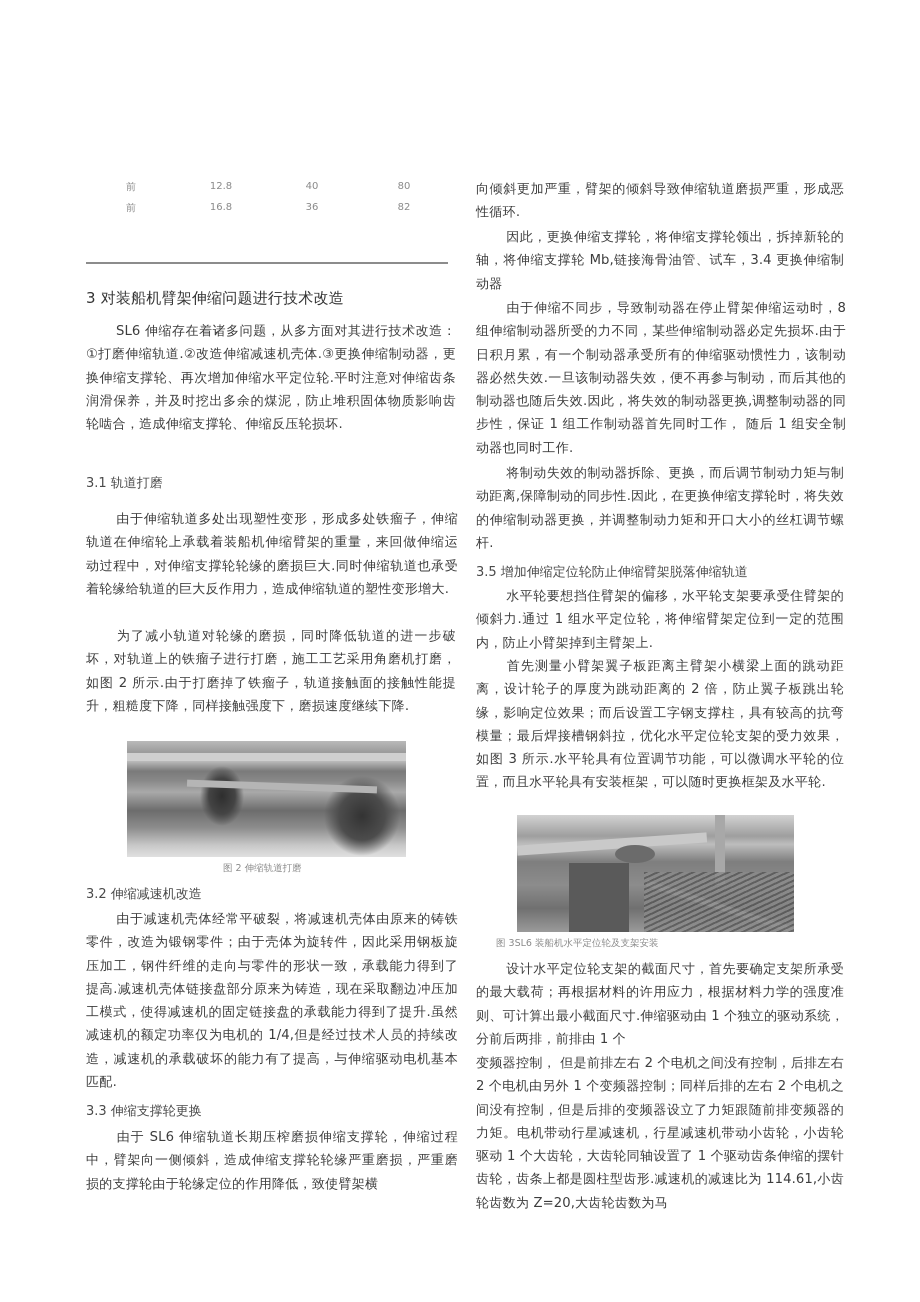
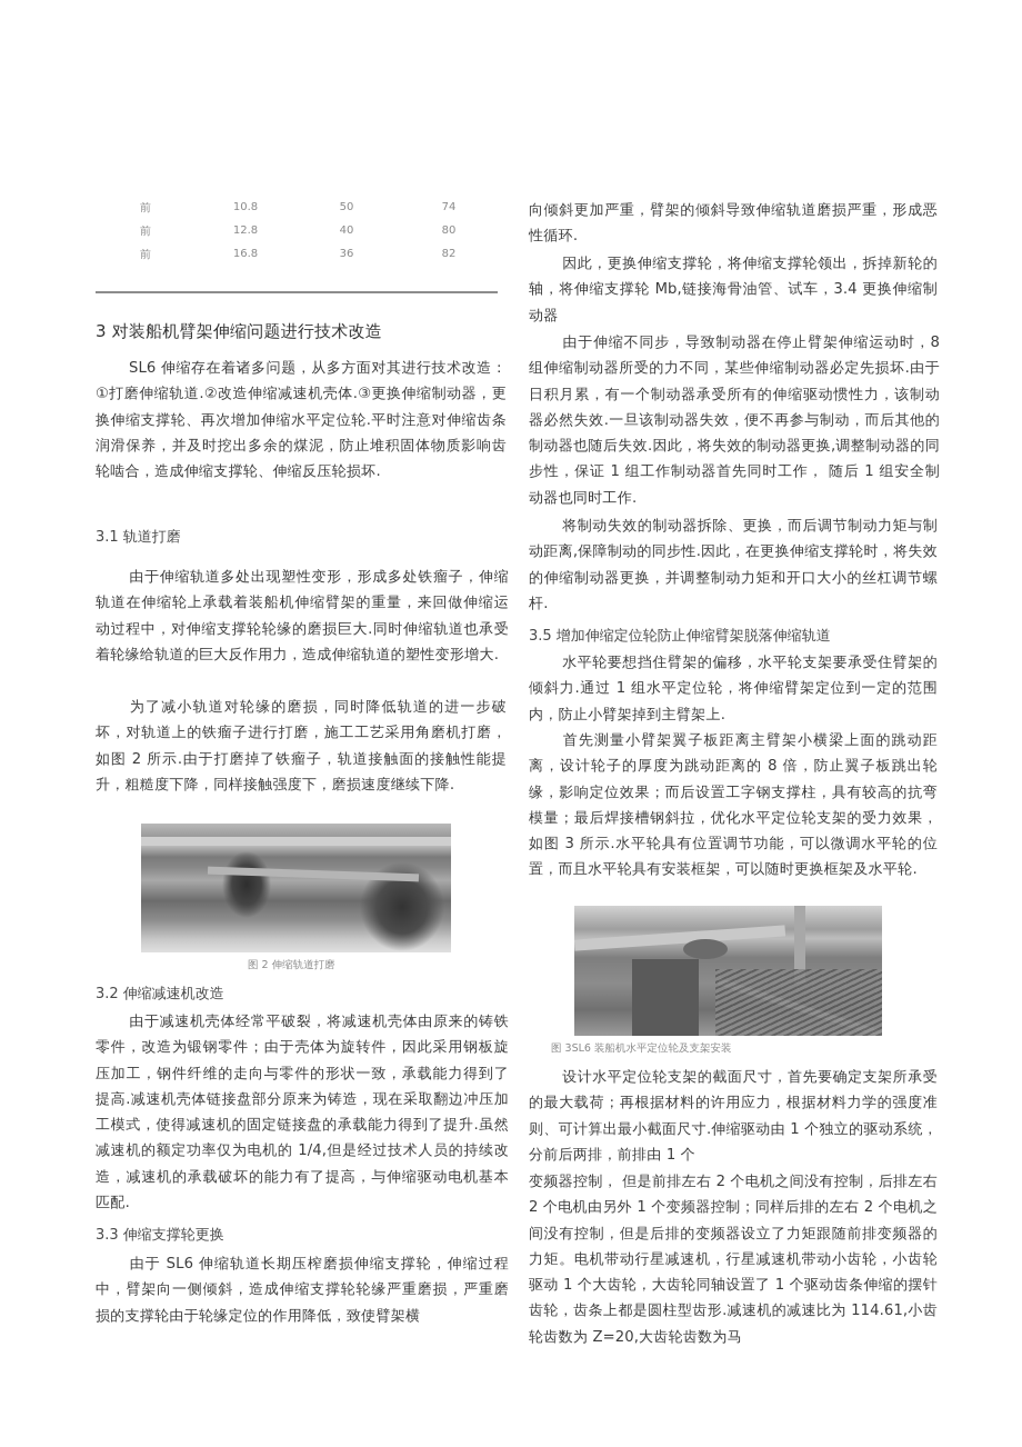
+ 前	10.8	50	74
  前	12.8	40	80
  前	16.8	36	82
  3 对装船机臂架伸缩问题进行技术改造
  SL6 伸缩存在着诸多问题，从多方面对其进行技术改造：①打磨伸缩轨道.②改造伸缩减速机壳体.③更换伸缩制动器，更换伸缩支撑轮、再次增加伸缩水平定位轮.平时注意对伸缩齿条润滑保养，并及时挖出多余的煤泥，防止堆积固体物质影响齿轮啮合，造成伸缩支撑轮、伸缩反压轮损坏.
  3.1 轨道打磨
  由于伸缩轨道多处出现塑性变形，形成多处铁瘤子，伸缩轨道在伸缩轮上承载着装船机伸缩臂架的重量，来回做伸缩运动过程中，对伸缩支撑轮轮缘的磨损巨大.同时伸缩轨道也承受着轮缘给轨道的巨大反作用力，造成伸缩轨道的塑性变形增大.
  为了减小轨道对轮缘的磨损，同时降低轨道的进一步破坏，对轨道上的铁瘤子进行打磨，施工工艺采用角磨机打磨，如图 2 所示.由于打磨掉了铁瘤子，轨道接触面的接触性能提升，粗糙度下降，同样接触强度下，磨损速度继续下降.
  图 2 伸缩轨道打磨
  3.2 伸缩减速机改造
  由于减速机壳体经常平破裂，将减速机壳体由原来的铸铁零件，改造为锻钢零件；由于壳体为旋转件，因此采用钢板旋压加工，钢件纤维的走向与零件的形状一致，承载能力得到了提高.减速机壳体链接盘部分原来为铸造，现在采取翻边冲压加工模式，使得减速机的固定链接盘的承载能力得到了提升.虽然减速机的额定功率仅为电机的 1/4,但是经过技术人员的持续改造，减速机的承载破坏的能力有了提高，与伸缩驱动电机基本匹配.
  3.3 伸缩支撑轮更换
  由于 SL6 伸缩轨道长期压榨磨损伸缩支撑轮，伸缩过程中，臂架向一侧倾斜，造成伸缩支撑轮轮缘严重磨损，严重磨损的支撑轮由于轮缘定位的作用降低，致使臂架横
  向倾斜更加严重，臂架的倾斜导致伸缩轨道磨损严重，形成恶性循环.
  因此，更换伸缩支撑轮，将伸缩支撑轮领出，拆掉新轮的轴，将伸缩支撑轮 Mb,链接海骨油管、试车，3.4 更换伸缩制动器
  由于伸缩不同步，导致制动器在停止臂架伸缩运动时，8 组伸缩制动器所受的力不同，某些伸缩制动器必定先损坏.由于日积月累，有一个制动器承受所有的伸缩驱动惯性力，该制动器必然失效.一旦该制动器失效，便不再参与制动，而后其他的制动器也随后失效.因此，将失效的制动器更换,调整制动器的同步性，保证 1 组工作制动器首先同时工作， 随后 1 组安全制动器也同时工作.
  将制动失效的制动器拆除、更换，而后调节制动力矩与制动距离,保障制动的同步性.因此，在更换伸缩支撑轮时，将失效的伸缩制动器更换，并调整制动力矩和开口大小的丝杠调节螺杆.
  3.5 增加伸缩定位轮防止伸缩臂架脱落伸缩轨道
  水平轮要想挡住臂架的偏移，水平轮支架要承受住臂架的倾斜力.通过 1 组水平定位轮，将伸缩臂架定位到一定的范围内，防止小臂架掉到主臂架上.
- 首先测量小臂架翼子板距离主臂架小横梁上面的跳动距离，设计轮子的厚度为跳动距离的 2 倍，防止翼子板跳出轮缘，影响定位效果；而后设置工字钢支撑柱，具有较高的抗弯模量；最后焊接槽钢斜拉，优化水平定位轮支架的受力效果，如图 3 所示.水平轮具有位置调节功能，可以微调水平轮的位置，而且水平轮具有安装框架，可以随时更换框架及水平轮.
+ 首先测量小臂架翼子板距离主臂架小横梁上面的跳动距离，设计轮子的厚度为跳动距离的 8 倍，防止翼子板跳出轮缘，影响定位效果；而后设置工字钢支撑柱，具有较高的抗弯模量；最后焊接槽钢斜拉，优化水平定位轮支架的受力效果，如图 3 所示.水平轮具有位置调节功能，可以微调水平轮的位置，而且水平轮具有安装框架，可以随时更换框架及水平轮.
  图 3SL6 装船机水平定位轮及支架安装
  设计水平定位轮支架的截面尺寸，首先要确定支架所承受的最大载荷；再根据材料的许用应力，根据材料力学的强度准则、可计算出最小截面尺寸.伸缩驱动由 1 个独立的驱动系统，分前后两排，前排由 1 个
  变频器控制， 但是前排左右 2 个电机之间没有控制，后排左右 2 个电机由另外 1 个变频器控制；同样后排的左右 2 个电机之间没有控制，但是后排的变频器设立了力矩跟随前排变频器的力矩。电机带动行星减速机，行星减速机带动小齿轮，小齿轮驱动 1 个大齿轮，大齿轮同轴设置了 1 个驱动齿条伸缩的摆针齿轮，齿条上都是圆柱型齿形.减速机的减速比为 114.61,小齿轮齿数为 Z=20,大齿轮齿数为马
